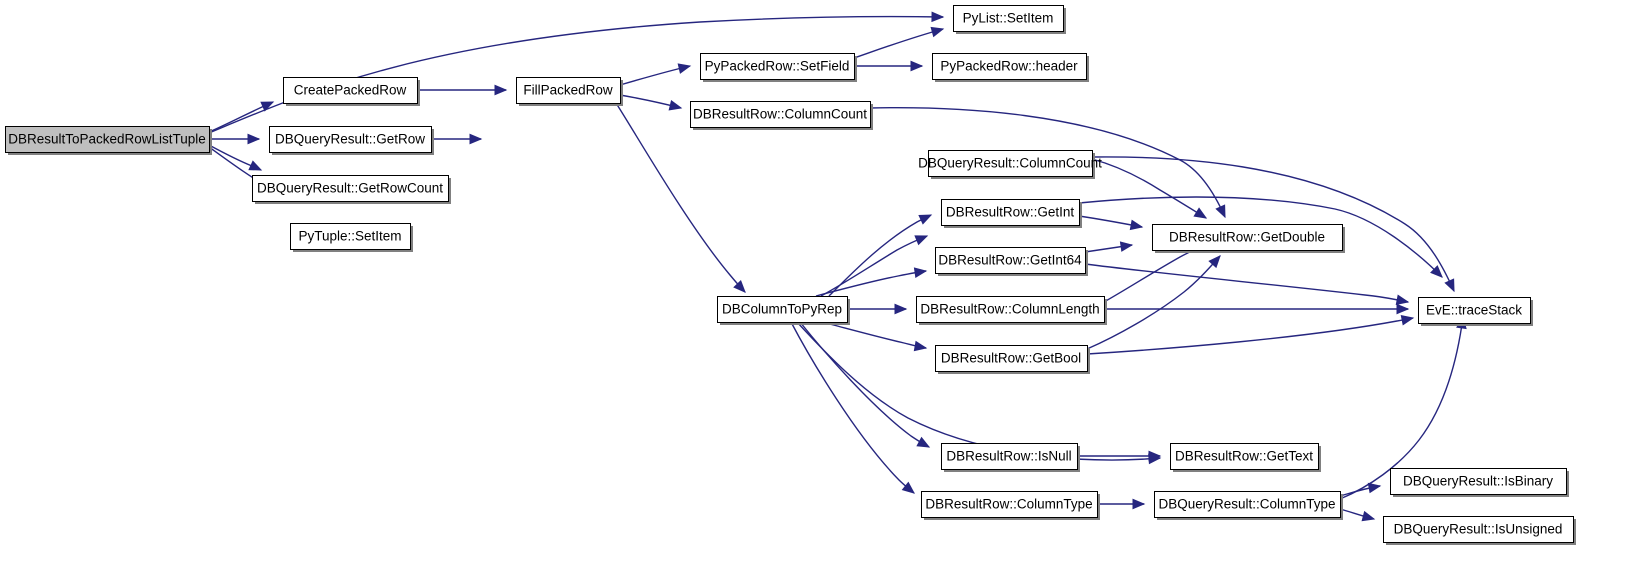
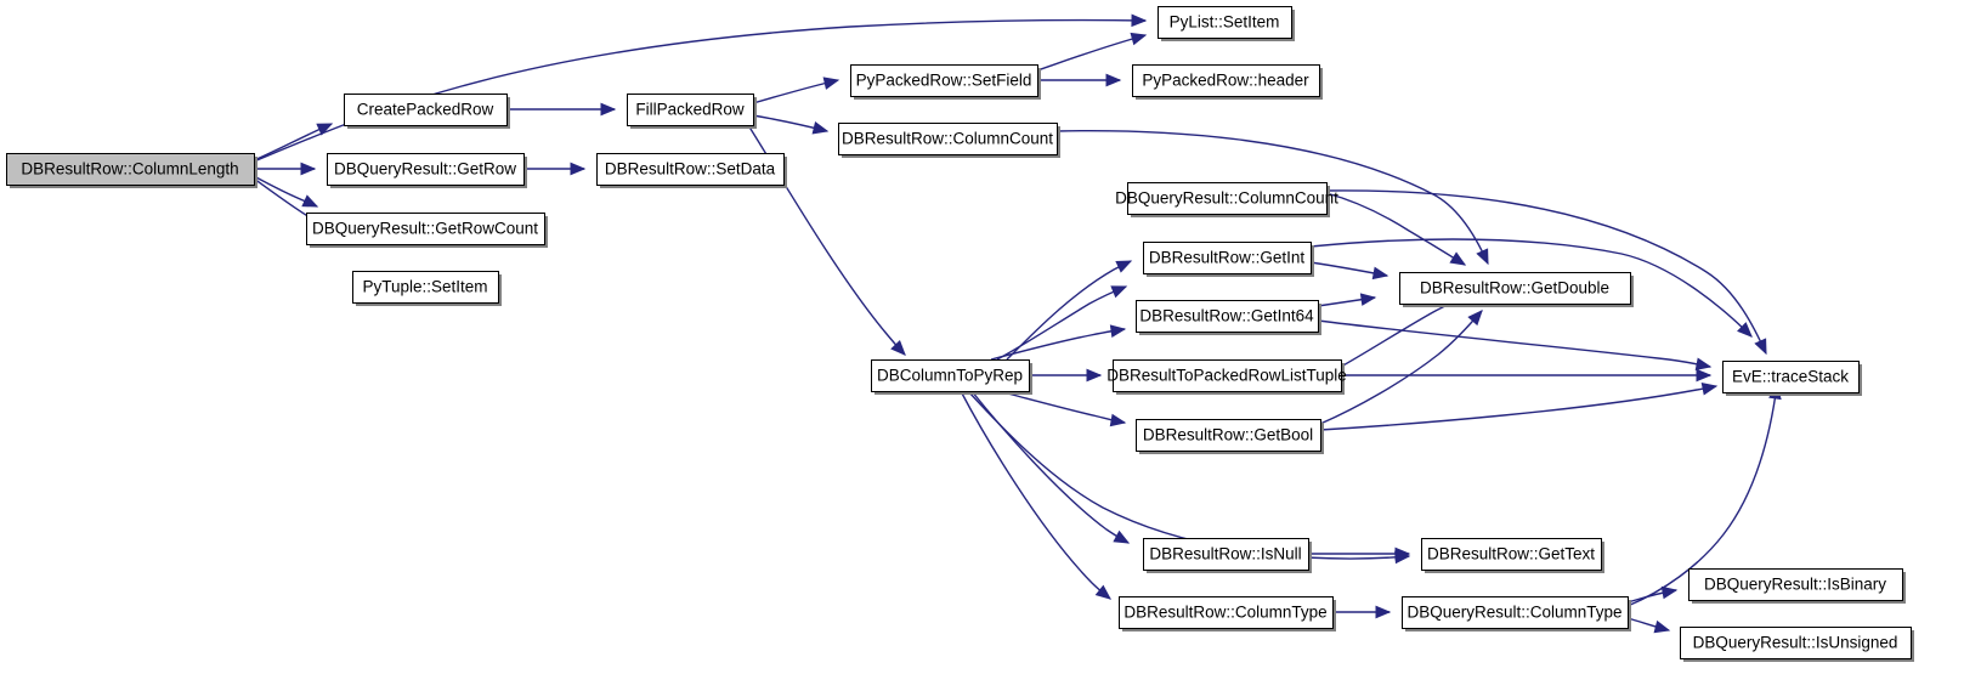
- DBResultToPackedRowListTuple
+ DBResultRow::ColumnLength
  CreatePackedRow
  DBQueryResult::GetRow
  DBQueryResult::GetRowCount
  PyTuple::SetItem
  FillPackedRow
+ DBResultRow::SetData
  PyList::SetItem
  PyPackedRow::SetField
  PyPackedRow::header
  DBResultRow::ColumnCount
  DBColumnToPyRep
  DBQueryResult::ColumnCount
  DBResultRow::GetInt
  DBResultRow::GetInt64
- DBResultRow::ColumnLength
+ DBResultToPackedRowListTuple
  DBResultRow::GetBool
  DBResultRow::IsNull
  DBResultRow::ColumnType
  DBResultRow::GetDouble
  DBResultRow::GetText
  DBQueryResult::ColumnType
  EvE::traceStack
  DBQueryResult::IsBinary
  DBQueryResult::IsUnsigned
